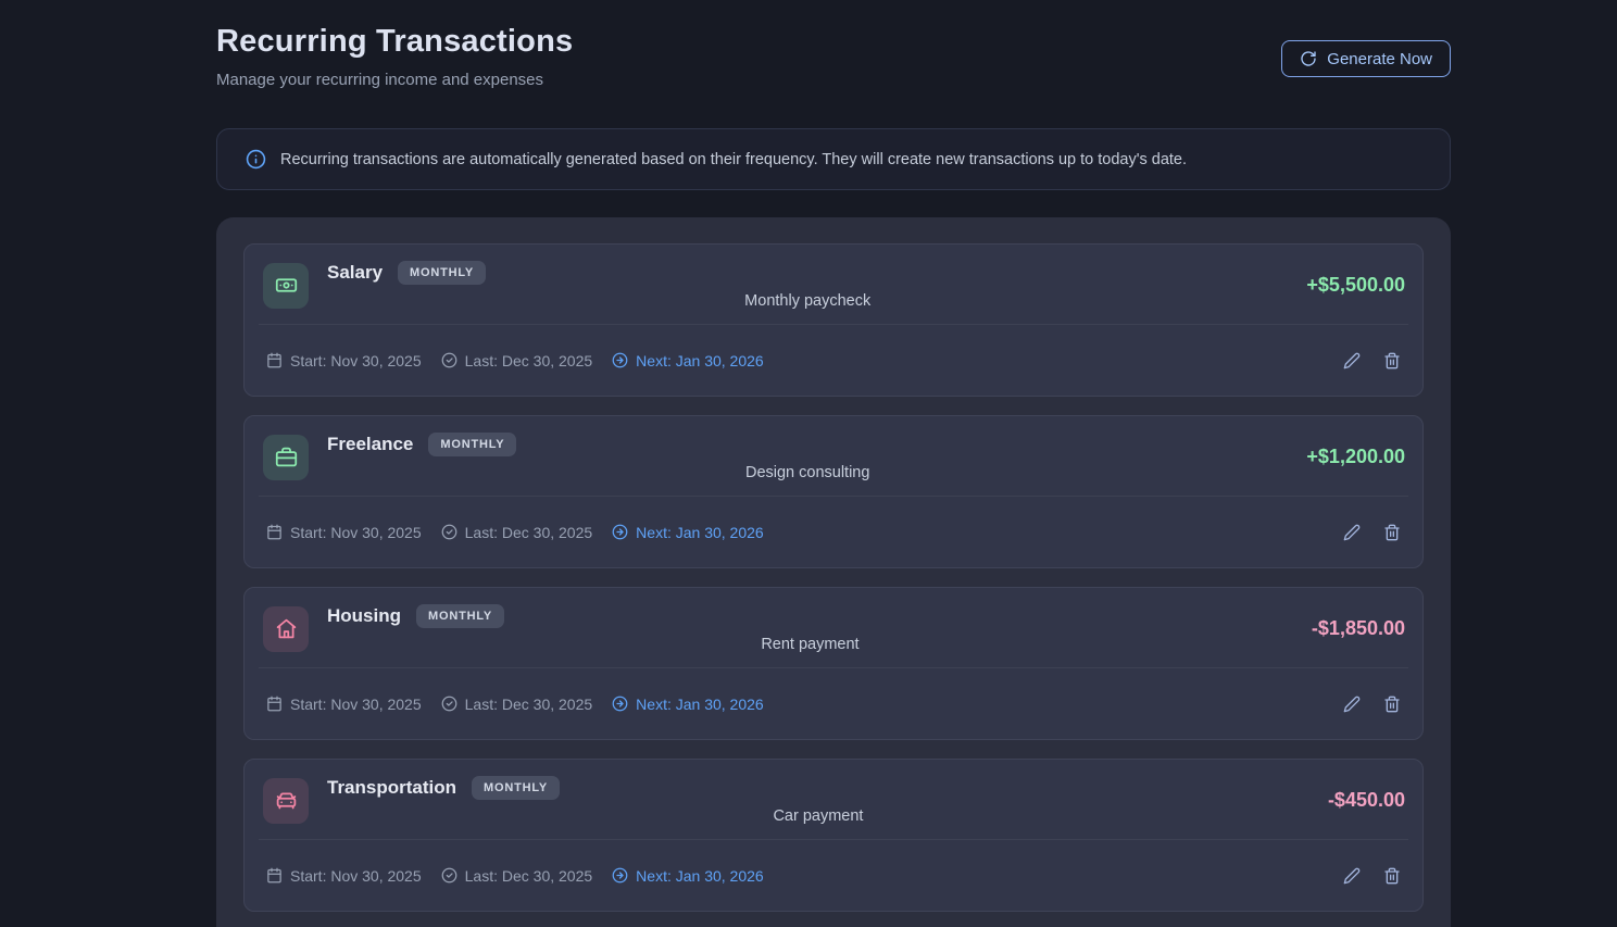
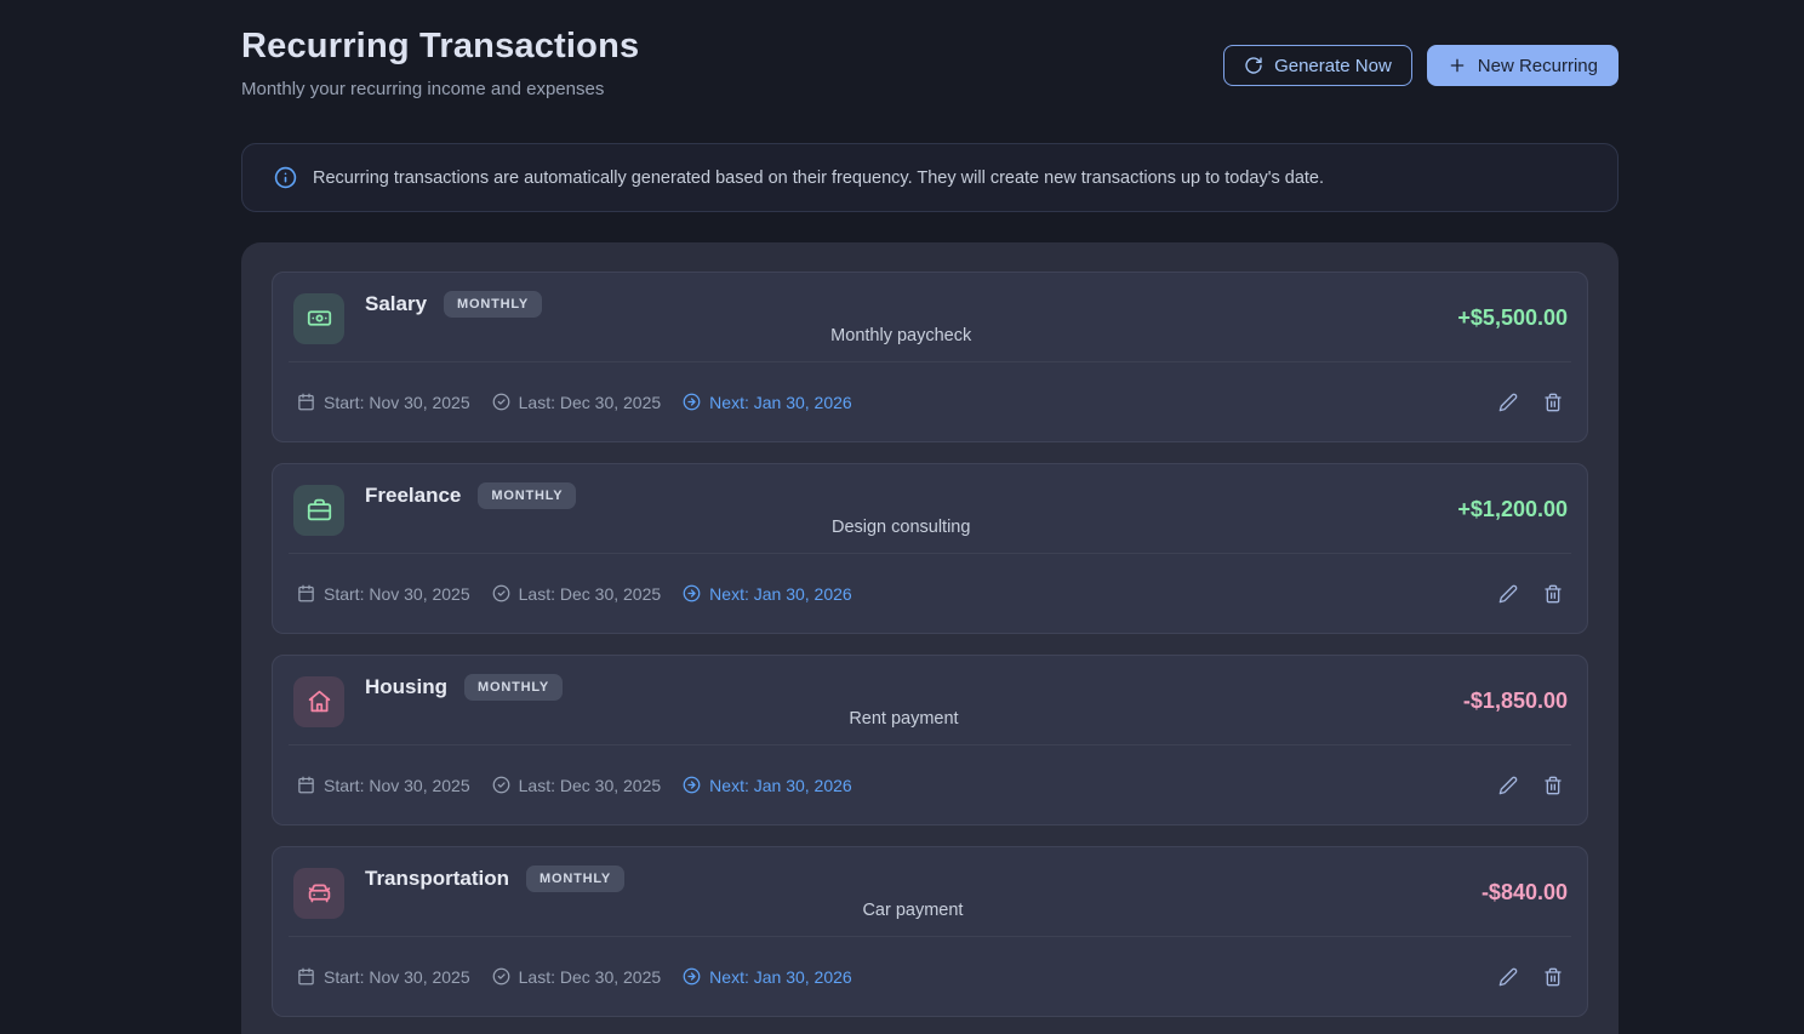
  Recurring Transactions
- Manage your recurring income and expenses
+ Monthly your recurring income and expenses
  Generate Now
+ New Recurring
  Recurring transactions are automatically generated based on their frequency. They will create new transactions up to today's date.
  Salary
  MONTHLY
  Monthly paycheck
  +$5,500.00
  Start: Nov 30, 2025
  Last: Dec 30, 2025
  Next: Jan 30, 2026
  Freelance
  MONTHLY
  Design consulting
  +$1,200.00
  Start: Nov 30, 2025
  Last: Dec 30, 2025
  Next: Jan 30, 2026
  Housing
  MONTHLY
  Rent payment
  -$1,850.00
  Start: Nov 30, 2025
  Last: Dec 30, 2025
  Next: Jan 30, 2026
  Transportation
  MONTHLY
  Car payment
- -$450.00
+ -$840.00
  Start: Nov 30, 2025
  Last: Dec 30, 2025
  Next: Jan 30, 2026
